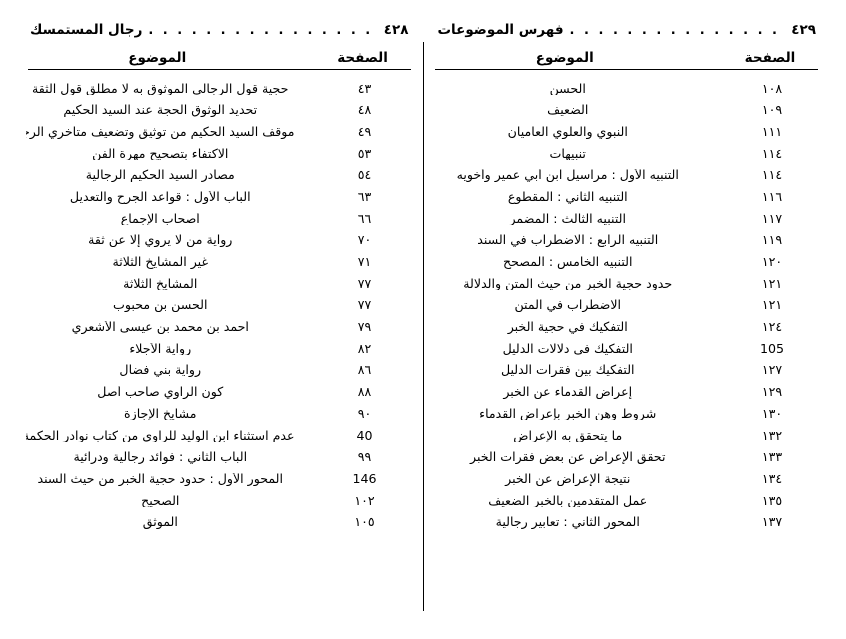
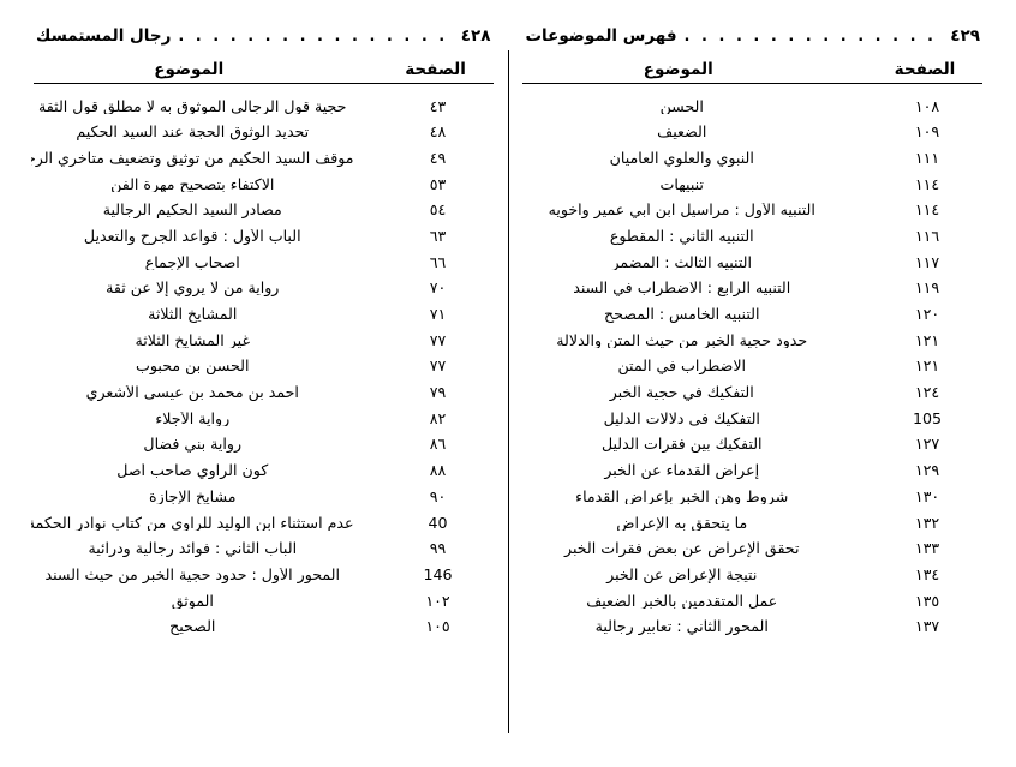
  ٤٢٩
  فهرس الموضوعات
  الصفحة
  الموضوع
  ١٠٨
  الحسن
  ١٠٩
  الضعيف
  ١١١
  النبوي والعلوي العاميان
  ١١٤
  تنبيهات
  ١١٤
  التنبيه الأول : مراسيل ابن أبي عمير وأخويه
  ١١٦
  التنبيه الثاني : المقطوع
  ١١٧
  التنبيه الثالث : المضمر
  ١١٩
  التنبيه الرابع : الاضطراب في السند
  ١٢٠
  التنبيه الخامس : المصحح
  ١٢١
  حدود حجية الخبر من حيث المتن والدلالة
  ١٢١
  الاضطراب في المتن
  ١٢٤
  التفكيك في حجية الخبر
  105
  التفكيك في دلالات الدليل
  ١٢٧
  التفكيك بين فقرات الدليل
  ١٢٩
  إعراض القدماء عن الخبر
  ١٣٠
  شروط وهن الخبر بإعراض القدماء
  ١٣٢
  ما يتحقق به الإعراض
  ١٣٣
  تحقق الإعراض عن بعض فقرات الخبر
  ١٣٤
  نتيجة الإعراض عن الخبر
  ١٣٥
  عمل المتقدمين بالخبر الضعيف
  ١٣٧
  المحور الثاني : تعابير رجالية
  ٤٢٨
  رجال المستمسك
  الصفحة
  الموضوع
  ٤٣
  حجية قول الرجالي الموثوق به لا مطلق قول الثقة
  ٤٨
  تحديد الوثوق الحجة عند السيد الحكيم
  ٤٩
  موقف السيد الحكيم من توثيق وتضعيف متأخري الرج
  ٥٣
  الاكتفاء بتصحيح مهرة الفن
  ٥٤
  مصادر السيد الحكيم الرجالية
  ٦٣
  الباب الأول : قواعد الجرح والتعديل
  ٦٦
  أصحاب الإجماع
  ٧٠
  رواية من لا يروي إلا عن ثقة
  ٧١
- غير المشايخ الثلاثة
+ المشايخ الثلاثة
  ٧٧
- المشايخ الثلاثة
+ غير المشايخ الثلاثة
  ٧٧
  الحسن بن محبوب
  ٧٩
  أحمد بن محمد بن عيسى الأشعري
  ٨٢
  رواية الأجلاء
  ٨٦
  رواية بني فضال
  ٨٨
  كون الراوي صاحب أصل
  ٩٠
  مشايخ الإجازة
  40
  عدم استثناء ابن الوليد للراوي من كتاب نوادر الحكمة
  ٩٩
  الباب الثاني : فوائد رجالية ودرائية
  146
  المحور الأول : حدود حجية الخبر من حيث السند
  ١٠٢
- الصحيح
+ الموثق
  ١٠٥
- الموثق
+ الصحيح
